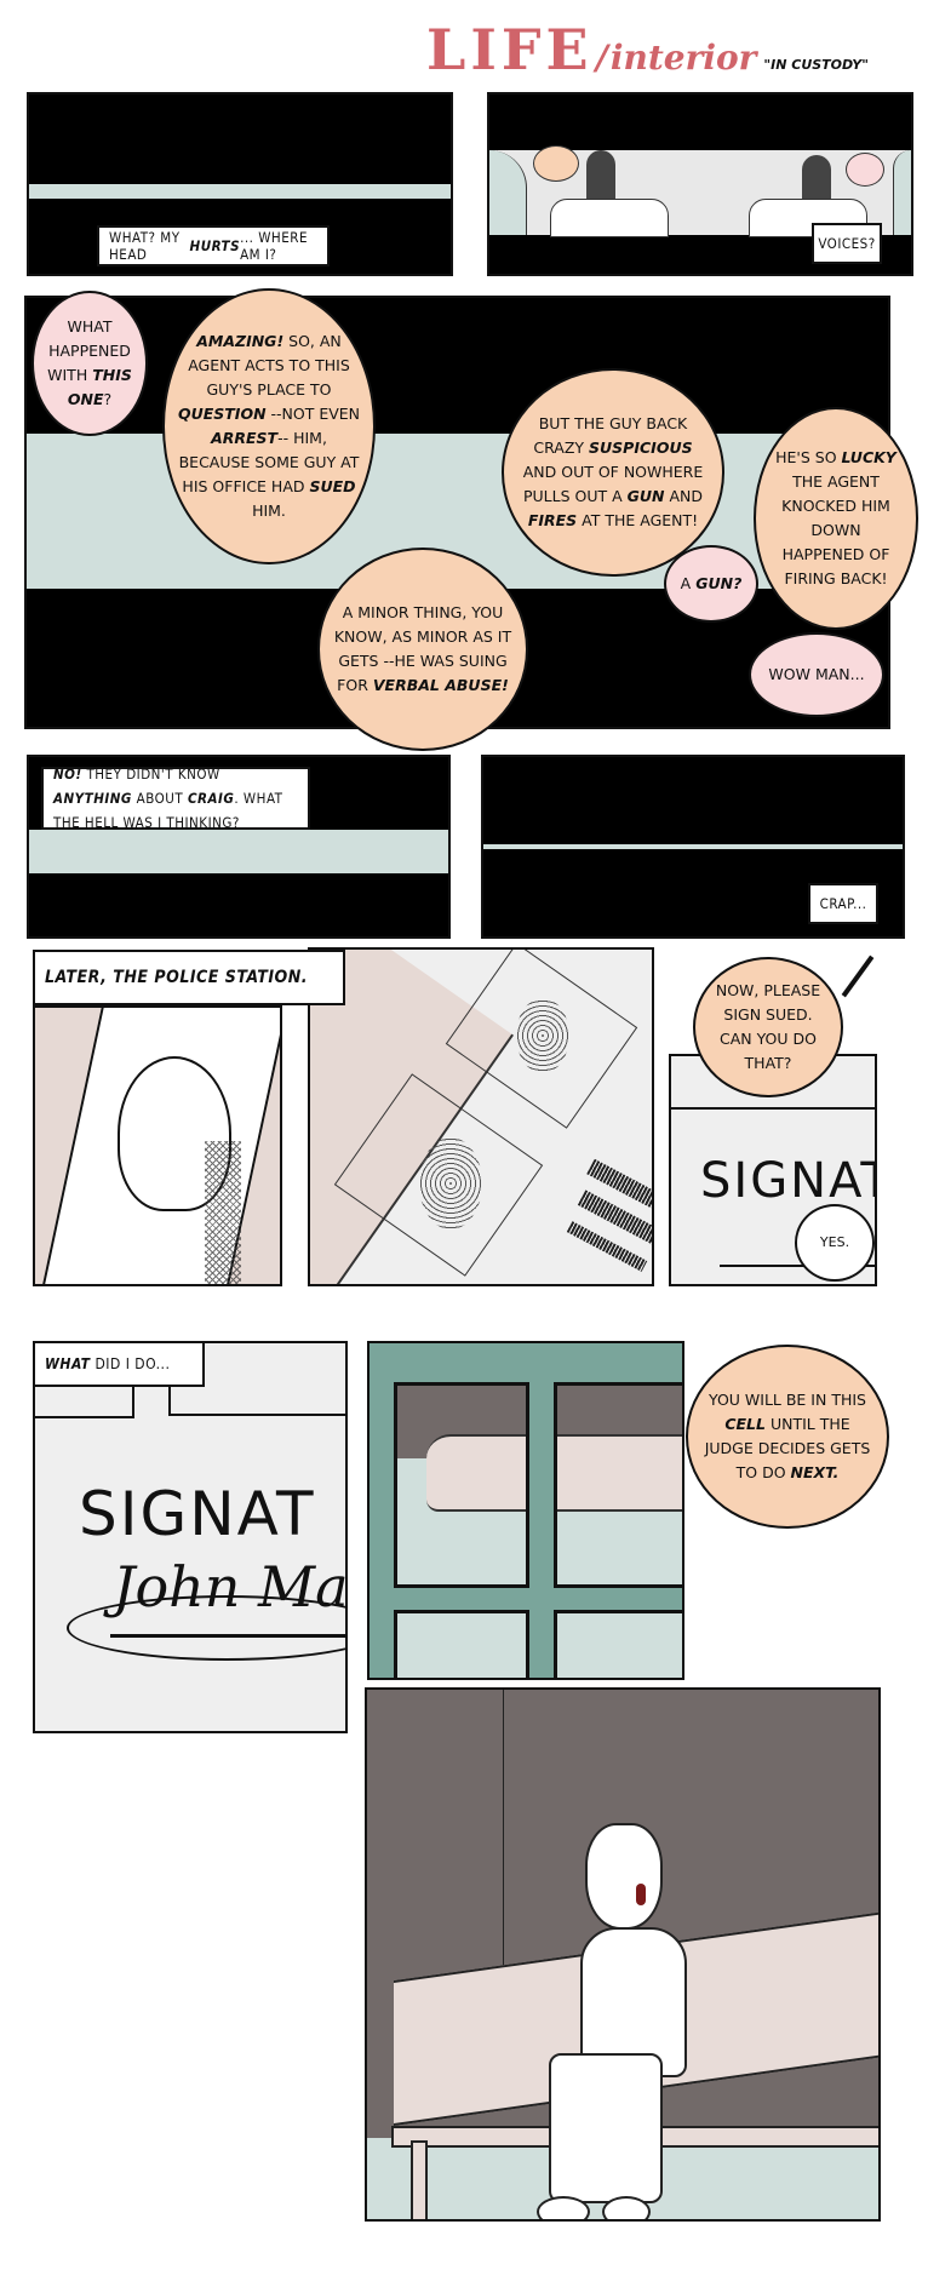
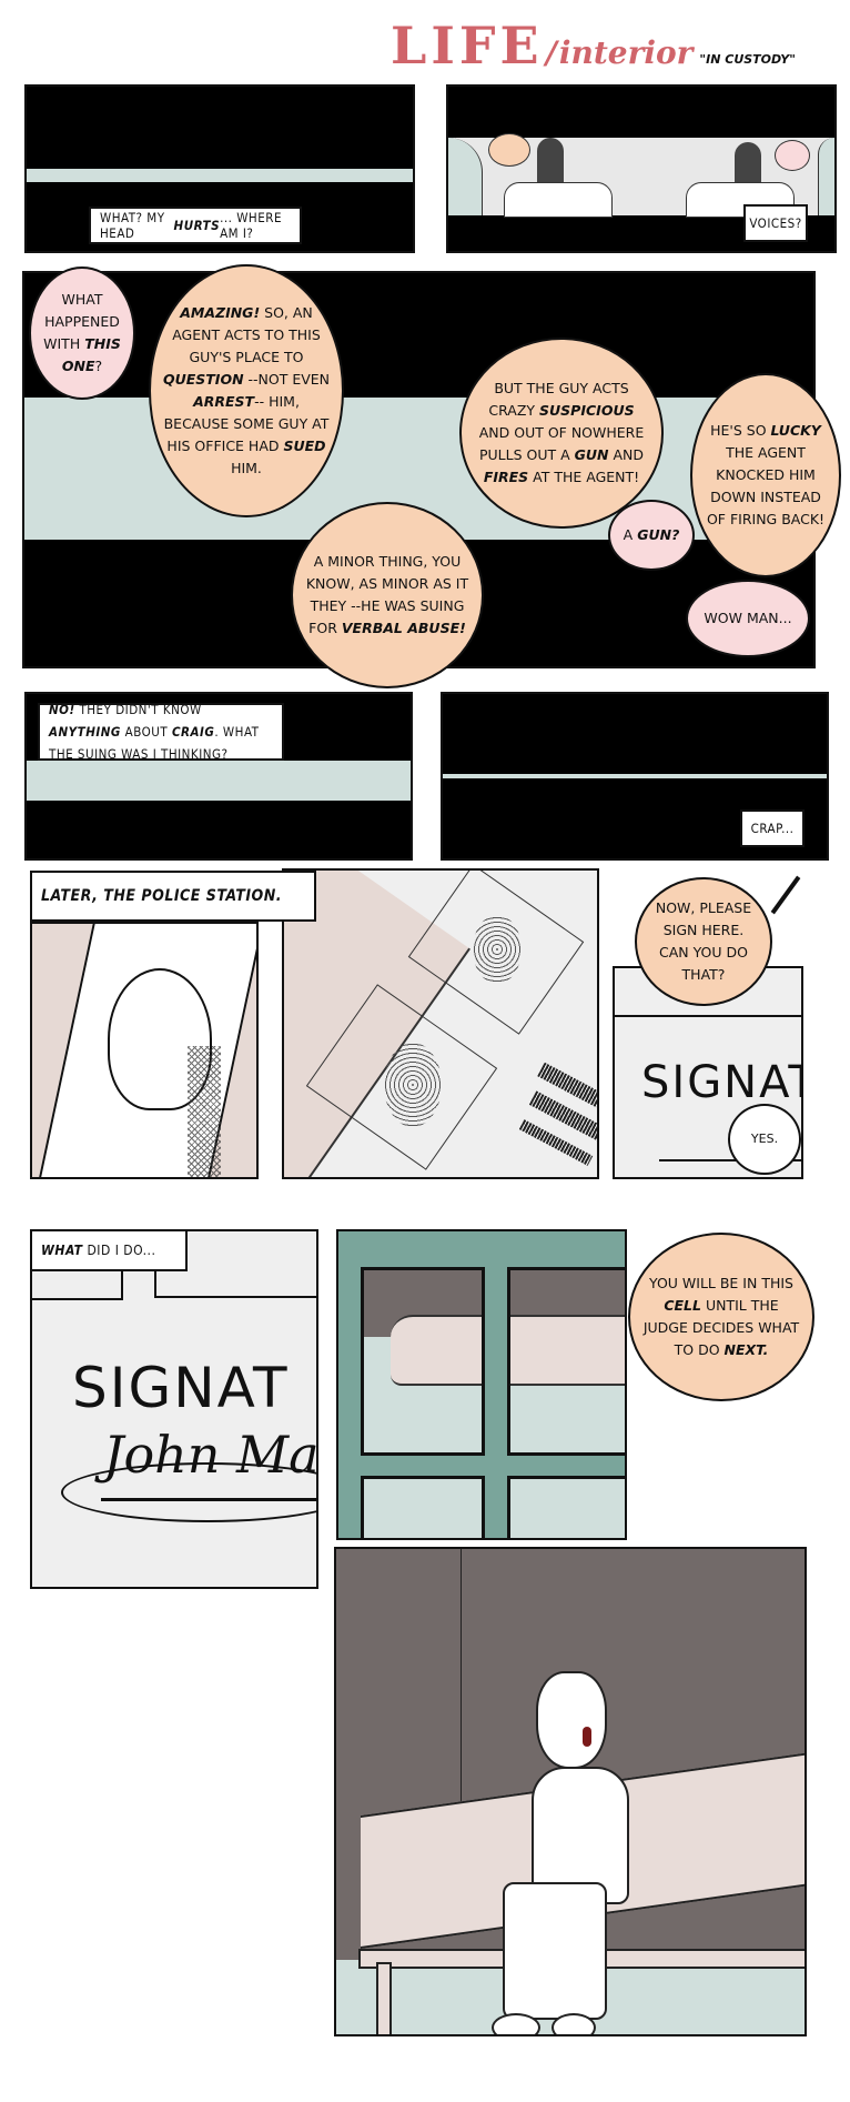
  LIFE
  /
  interior
  "IN CUSTODY"
  WHAT? MY HEAD
  HURTS
  ... WHERE AM I?
  VOICES?
  WHAT HAPPENED WITH THIS ONE?
  AMAZING! SO, AN AGENT ACTS TO THIS GUY'S PLACE TO QUESTION --NOT EVEN ARREST-- HIM, BECAUSE SOME GUY AT HIS OFFICE HAD SUED HIM.
- A MINOR THING, YOU KNOW, AS MINOR AS IT GETS --HE WAS SUING FOR VERBAL ABUSE!
+ A MINOR THING, YOU KNOW, AS MINOR AS IT THEY --HE WAS SUING FOR VERBAL ABUSE!
- BUT THE GUY BACK CRAZY SUSPICIOUS AND OUT OF NOWHERE PULLS OUT A GUN AND FIRES AT THE AGENT!
+ BUT THE GUY ACTS CRAZY SUSPICIOUS AND OUT OF NOWHERE PULLS OUT A GUN AND FIRES AT THE AGENT!
  A GUN?
- HE'S SO LUCKY THE AGENT KNOCKED HIM DOWN HAPPENED OF FIRING BACK!
+ HE'S SO LUCKY THE AGENT KNOCKED HIM DOWN INSTEAD OF FIRING BACK!
  WOW MAN...
- NO! THEY DIDN'T KNOW ANYTHING ABOUT CRAIG. WHAT THE HELL WAS I THINKING?
+ NO! THEY DIDN'T KNOW ANYTHING ABOUT CRAIG. WHAT THE SUING WAS I THINKING?
  CRAP...
  LATER, THE POLICE STATION.
  SIGNA
- NOW, PLEASE SIGN SUED. CAN YOU DO THAT?
+ NOW, PLEASE SIGN HERE. CAN YOU DO THAT?
  YES.
  SIGNAT
  John Ma
  WHAT DID I DO...
- YOU WILL BE IN THIS CELL UNTIL THE JUDGE DECIDES GETS TO DO NEXT.
+ YOU WILL BE IN THIS CELL UNTIL THE JUDGE DECIDES WHAT TO DO NEXT.
